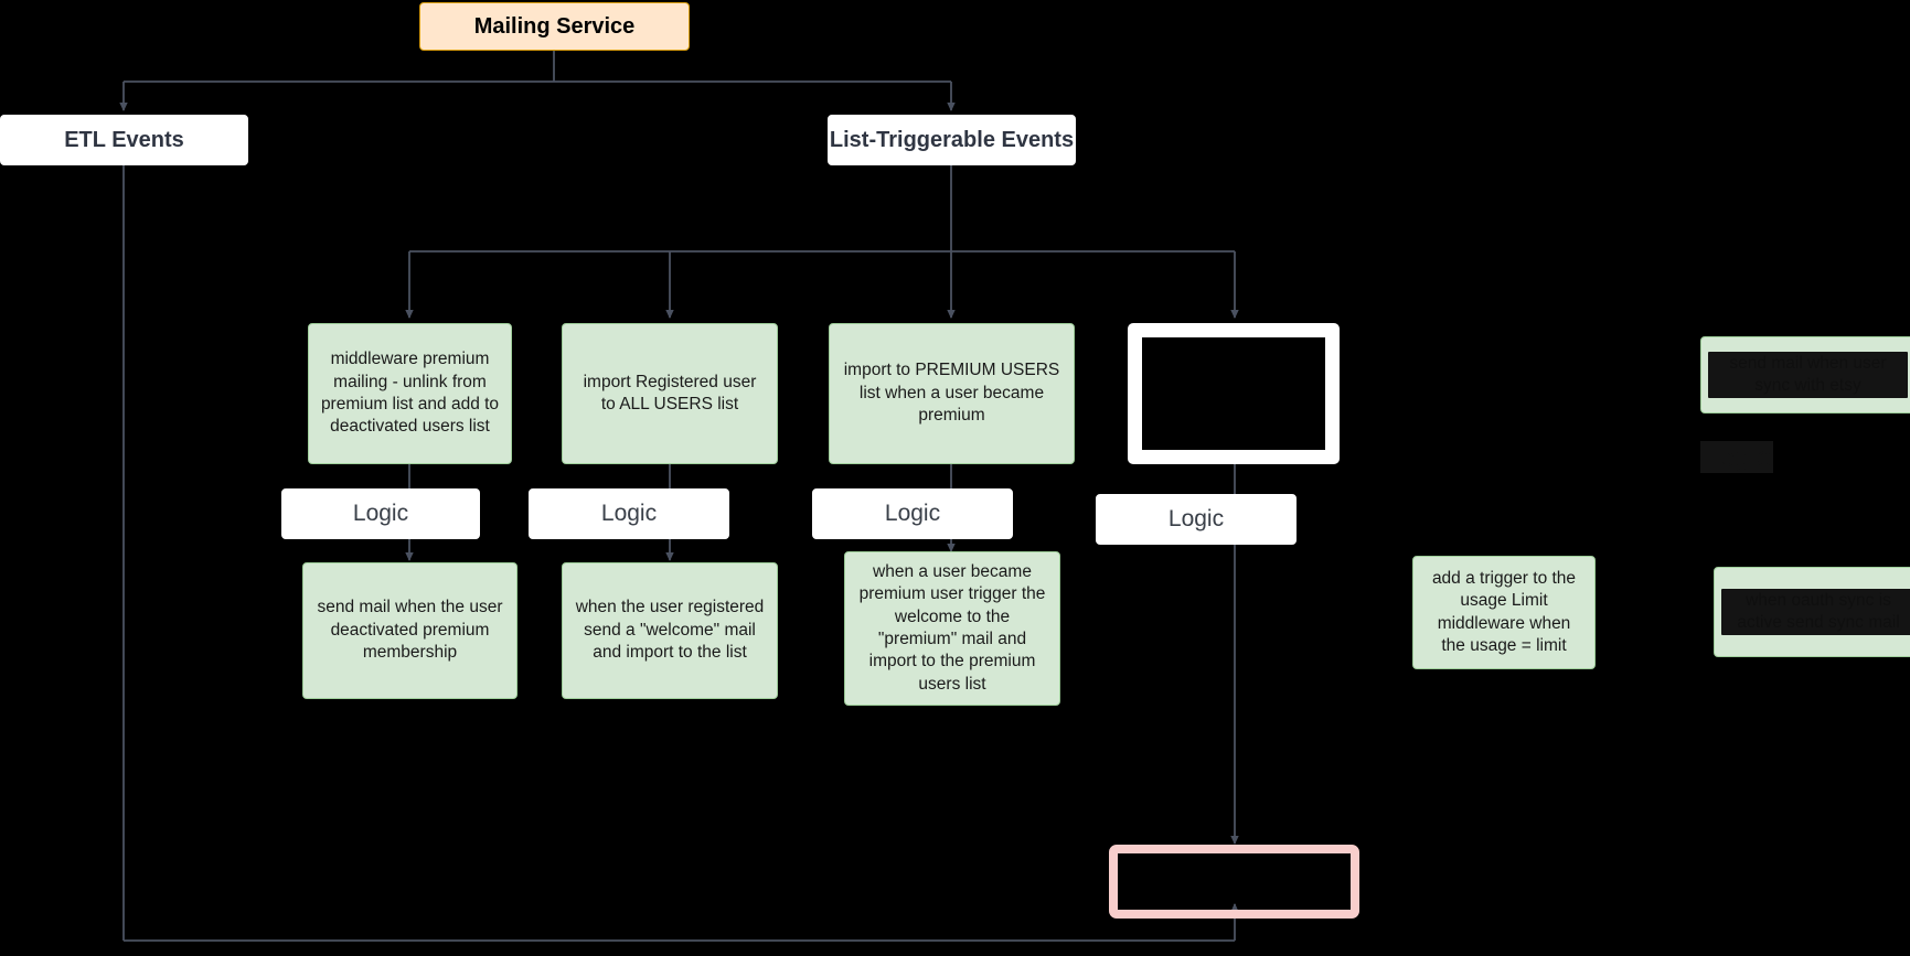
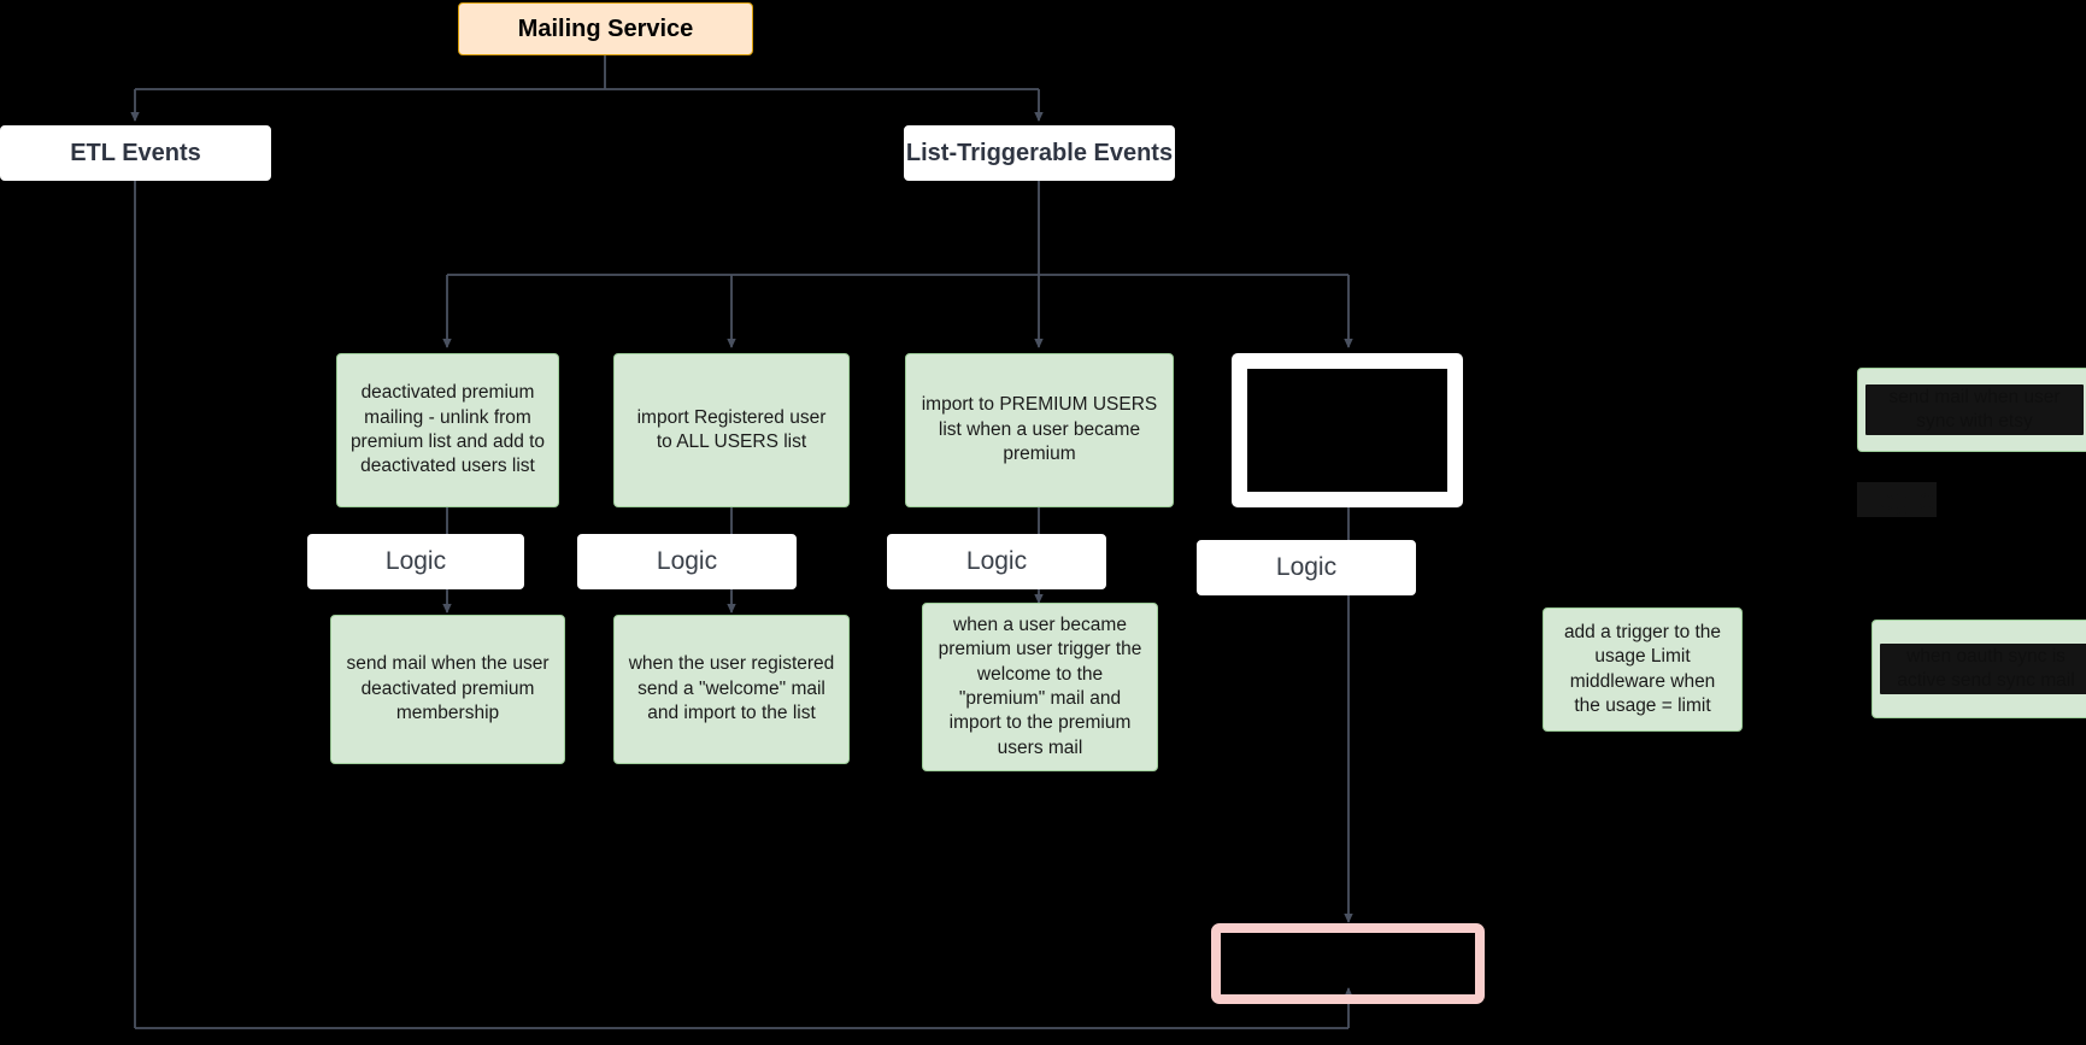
  Mailing Service
  ETL Events
  List-Triggerable Events
- middleware premium mailing - unlink from premium list and add to deactivated users list
+ deactivated premium mailing - unlink from premium list and add to deactivated users list
  import Registered user to ALL USERS list
  import to PREMIUM USERS list when a user became premium
  Logic
  Logic
  Logic
  Logic
  send mail when the user deactivated premium membership
  when the user registered send a "welcome" mail and import to the list
- when a user became premium user trigger the welcome to the "premium" mail and import to the premium users list
+ when a user became premium user trigger the welcome to the "premium" mail and import to the premium users mail
  add a trigger to the usage Limit middleware when the usage = limit
